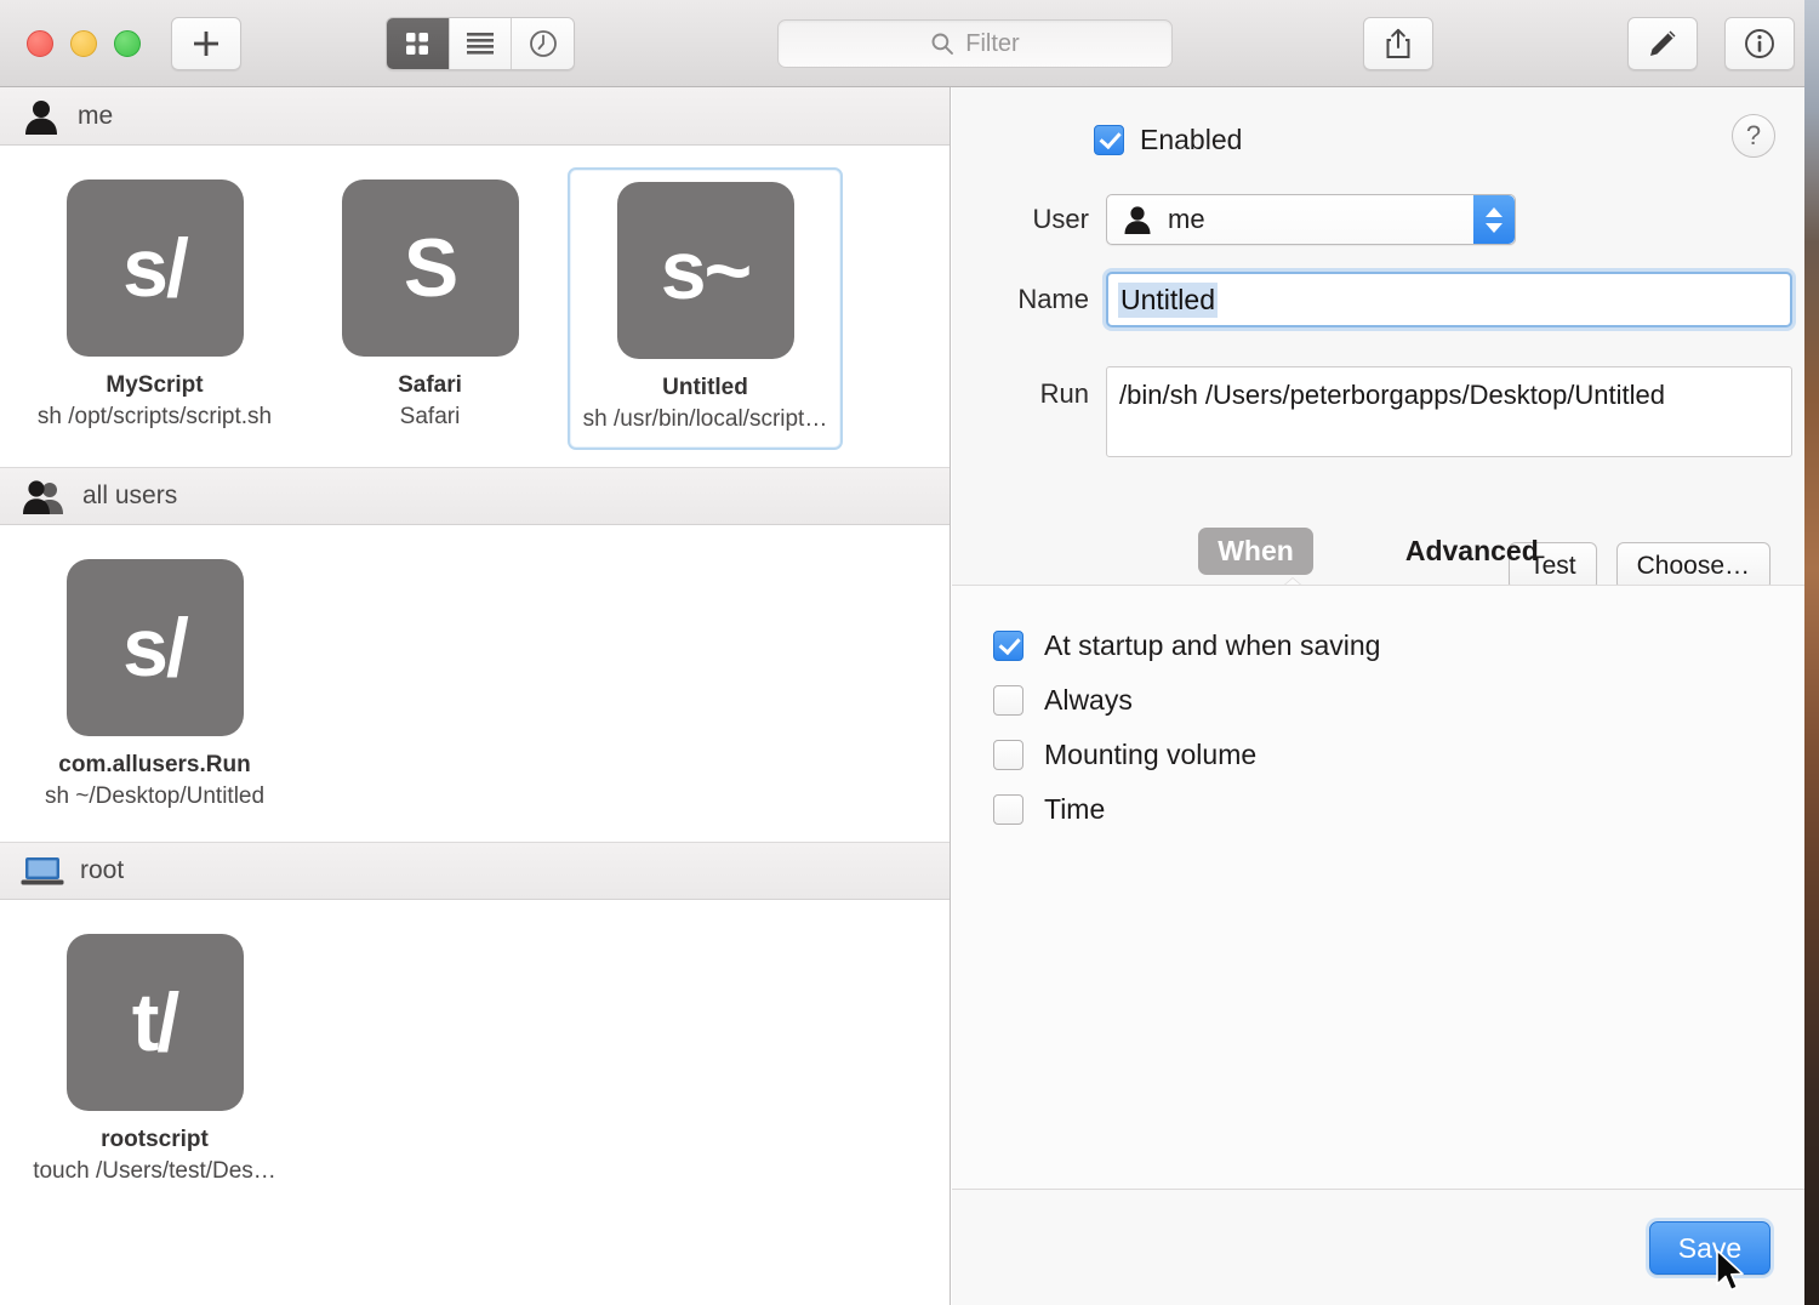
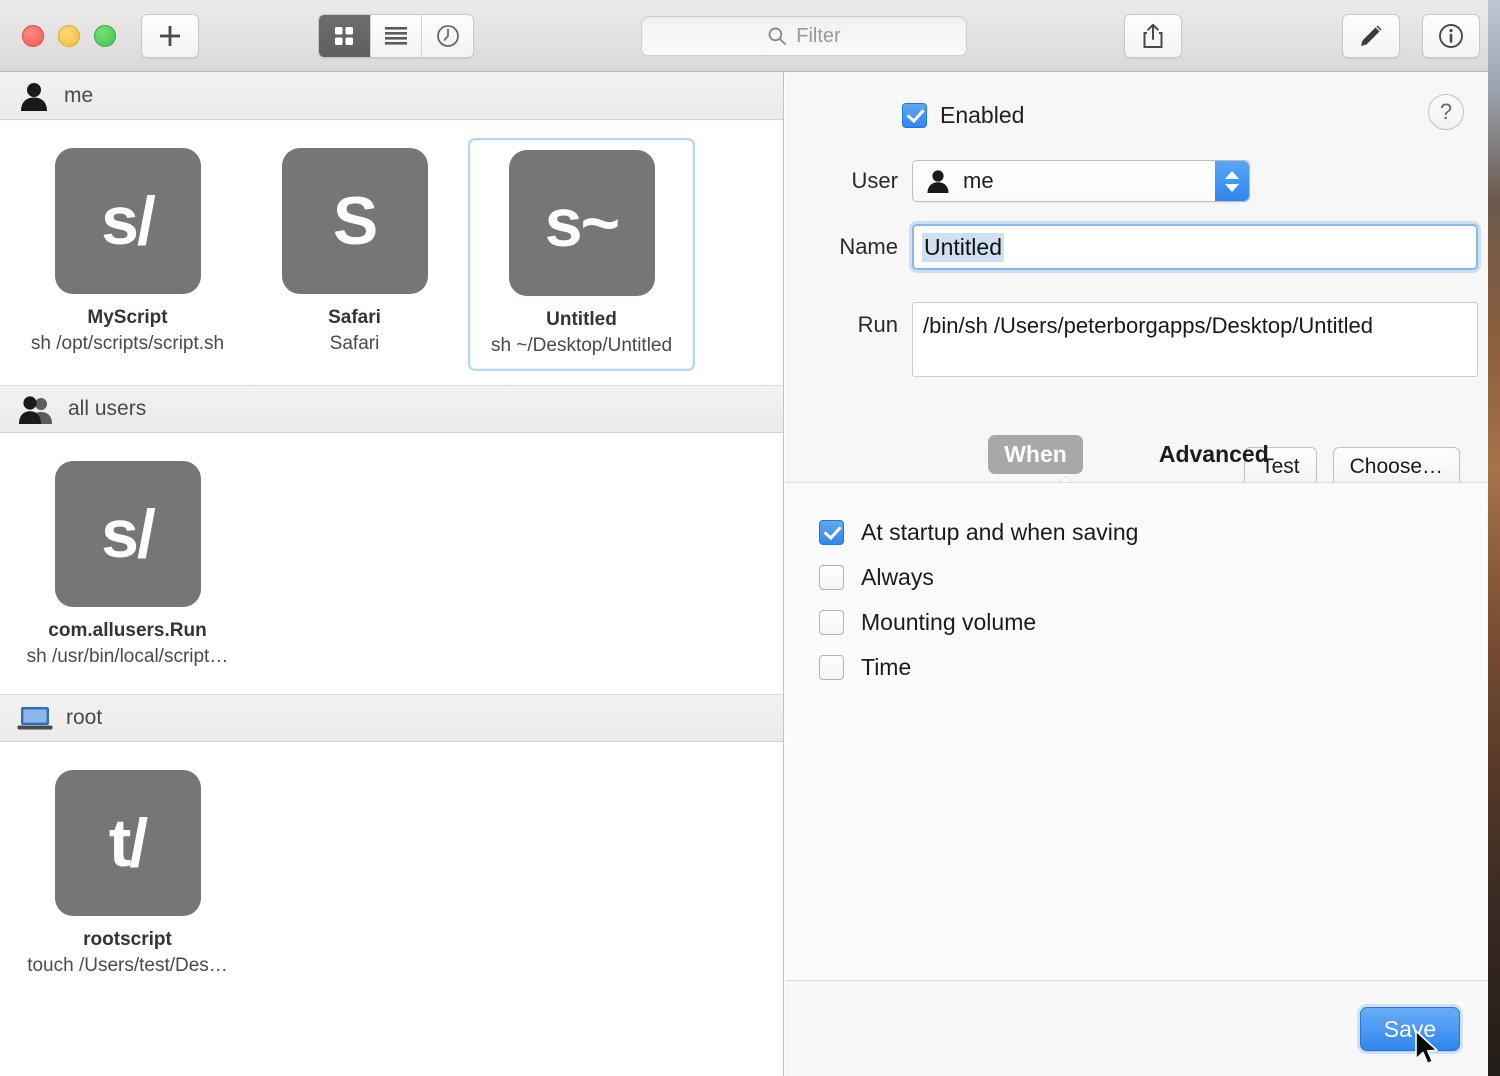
  Filter
  me
  s/
  MyScript
  sh /opt/scripts/script.sh
  S
  Safari
  Safari
  s~
  Untitled
- sh /usr/bin/local/script…
+ sh ~/Desktop/Untitled
  all users
  s/
  com.allusers.Run
- sh ~/Desktop/Untitled
+ sh /usr/bin/local/script…
  root
  t/
  rootscript
  touch /Users/test/Des…
  ?
  Enabled
  User
  me
  Name
  Untitled
  Run
  /bin/sh /Users/peterborgapps/Desktop/Untitled
  Test
  Choose…
  When
  Advanced
  At startup and when saving
  Always
  Mounting volume
  Time
  Save
